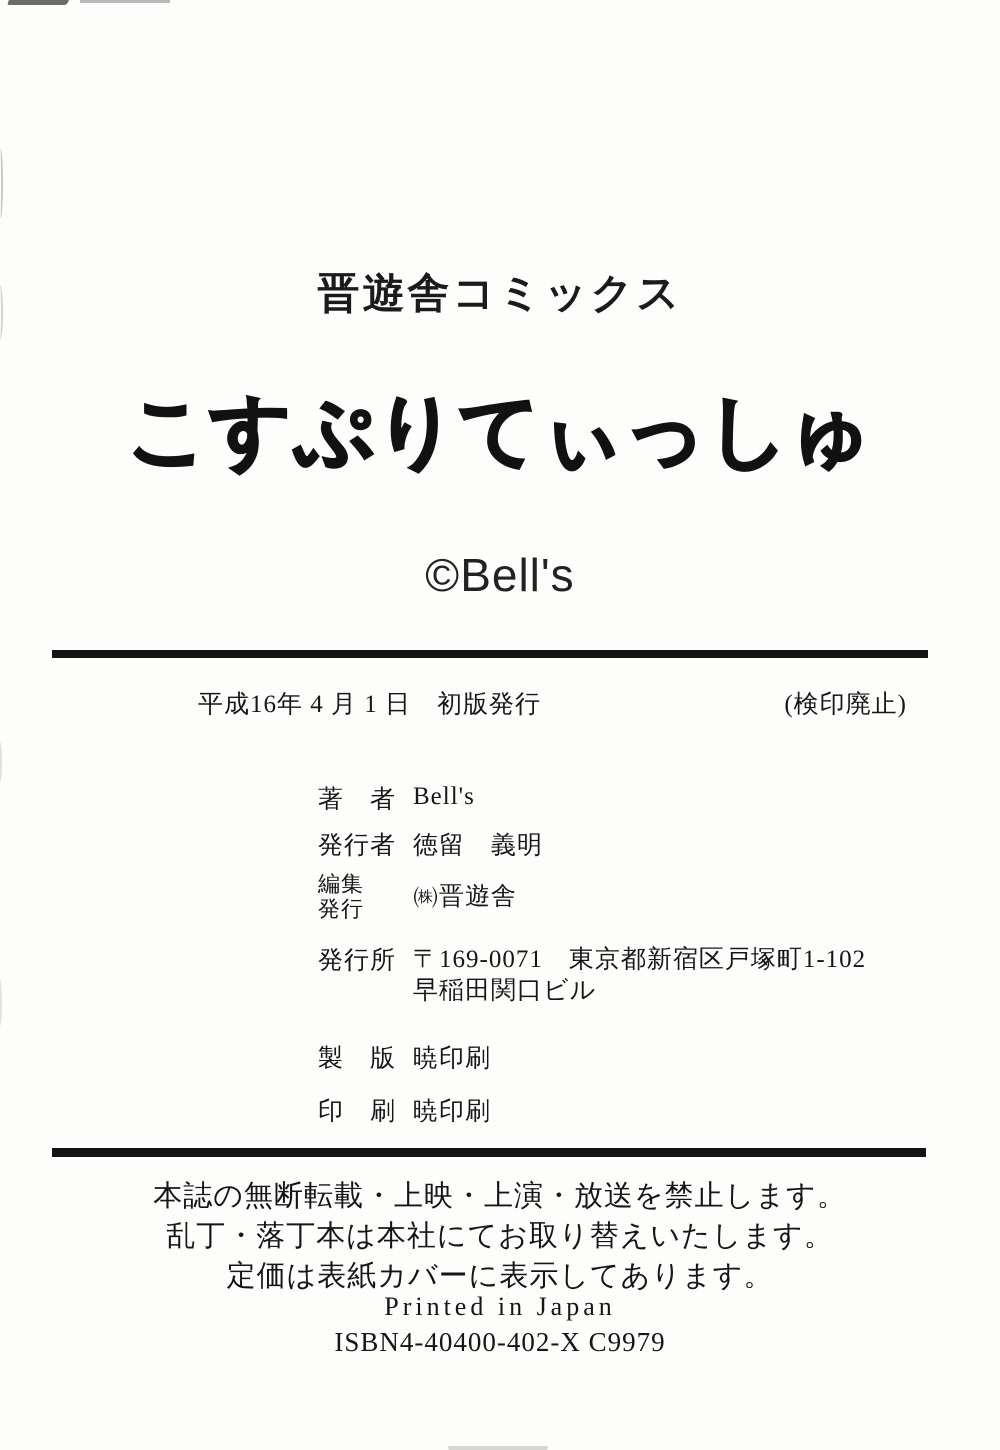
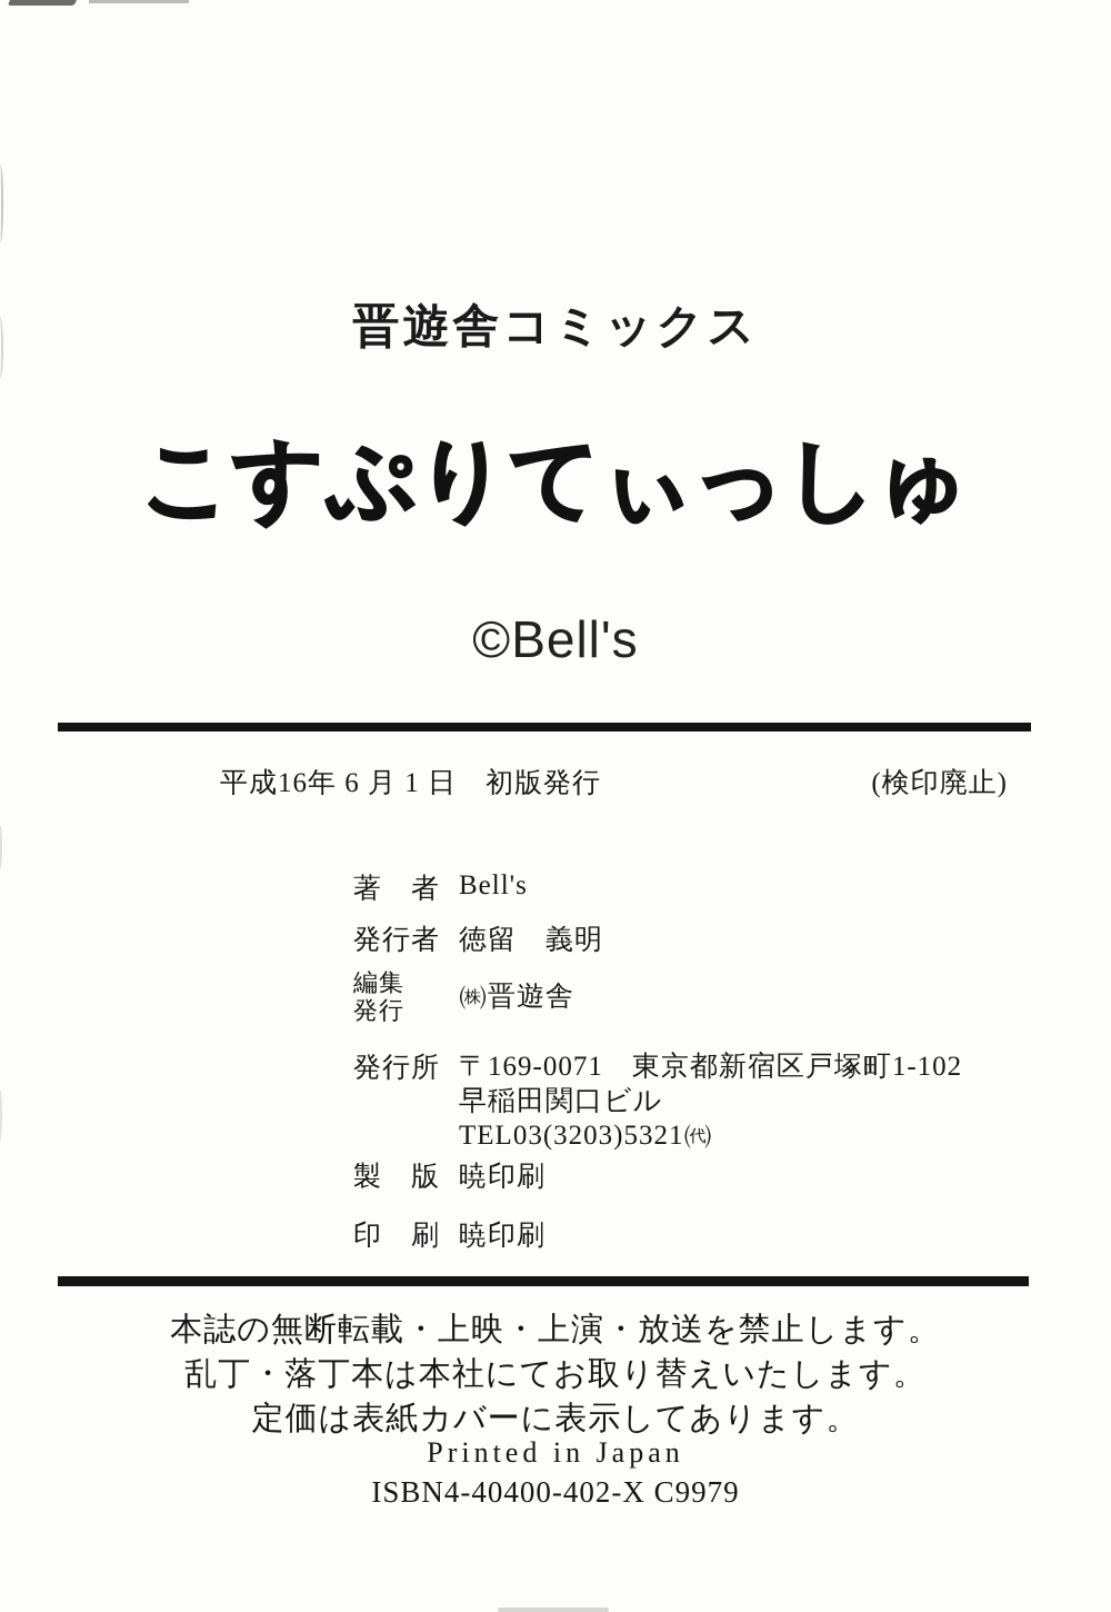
  晋遊舎コミックス
  こすぷりてぃっしゅ
  ©Bell's
- 平成16年 4 月 1 日 初版発行
+ 平成16年 6 月 1 日 初版発行
  (検印廃止)
  著 者
  Bell's
  発行者
  徳留 義明
  編集
  発行
  ㈱晋遊舎
  発行所
  〒169-0071 東京都新宿区戸塚町1-102
  早稲田関口ビル
+ TEL03(3203)5321㈹
  製 版
  暁印刷
  印 刷
  暁印刷
  本誌の無断転載・上映・上演・放送を禁止します。
  乱丁・落丁本は本社にてお取り替えいたします。
  定価は表紙カバーに表示してあります。
  Printed in Japan
  ISBN4-40400-402-X C9979
